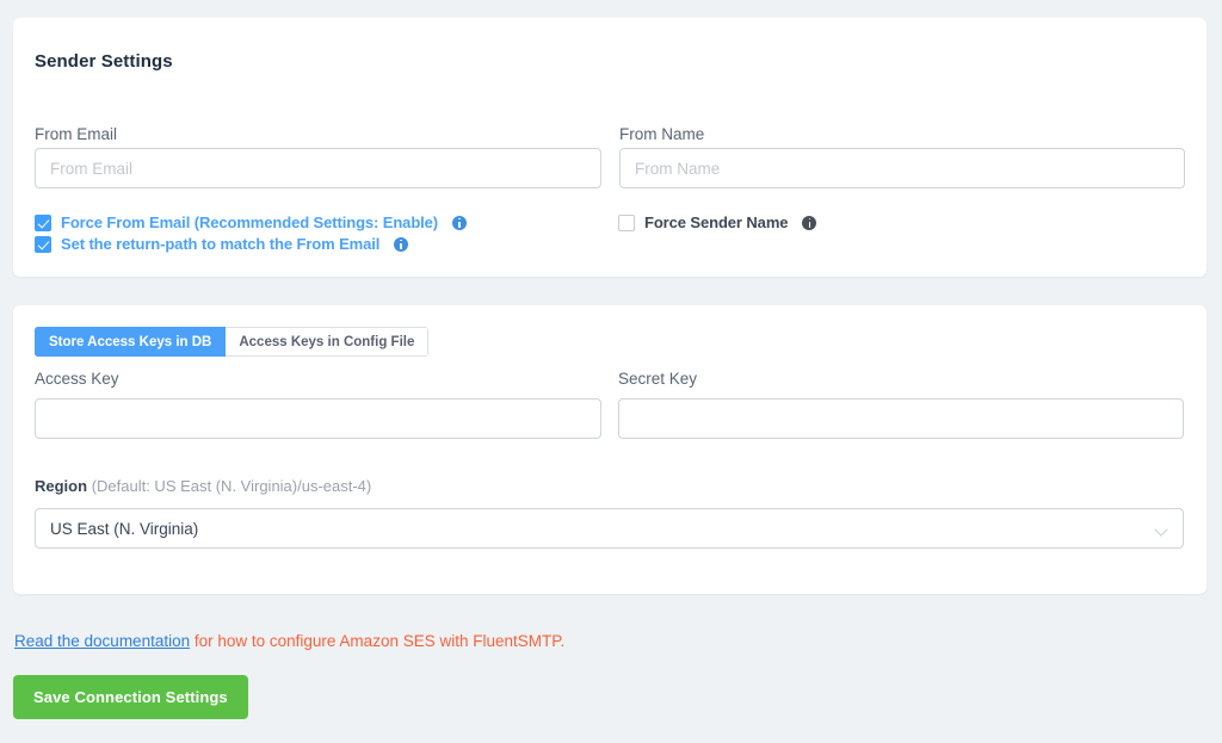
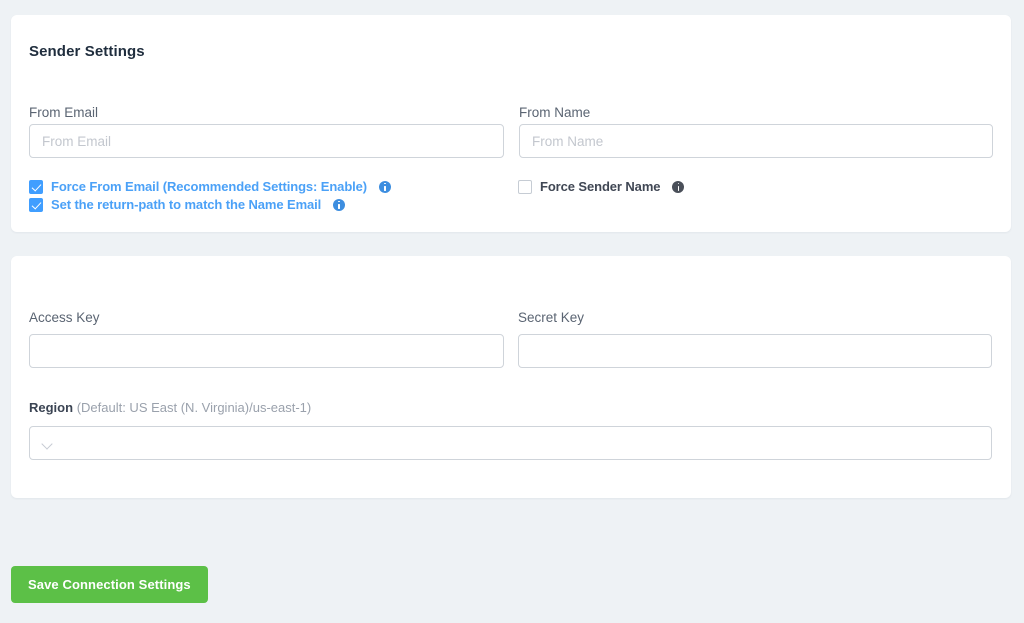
  Sender Settings
  From Email
  From Email
  From Name
  From Name
  Force From Email (Recommended Settings: Enable)
- Set the return-path to match the From Email
+ Set the return-path to match the Name Email
  Force Sender Name
- Store Access Keys in DB
- Access Keys in Config File
  Access Key
  Secret Key
- Region (Default: US East (N. Virginia)/us-east-4)
+ Region (Default: US East (N. Virginia)/us-east-1)
- US East (N. Virginia)
- Read the documentation for how to configure Amazon SES with FluentSMTP.
  Save Connection Settings
